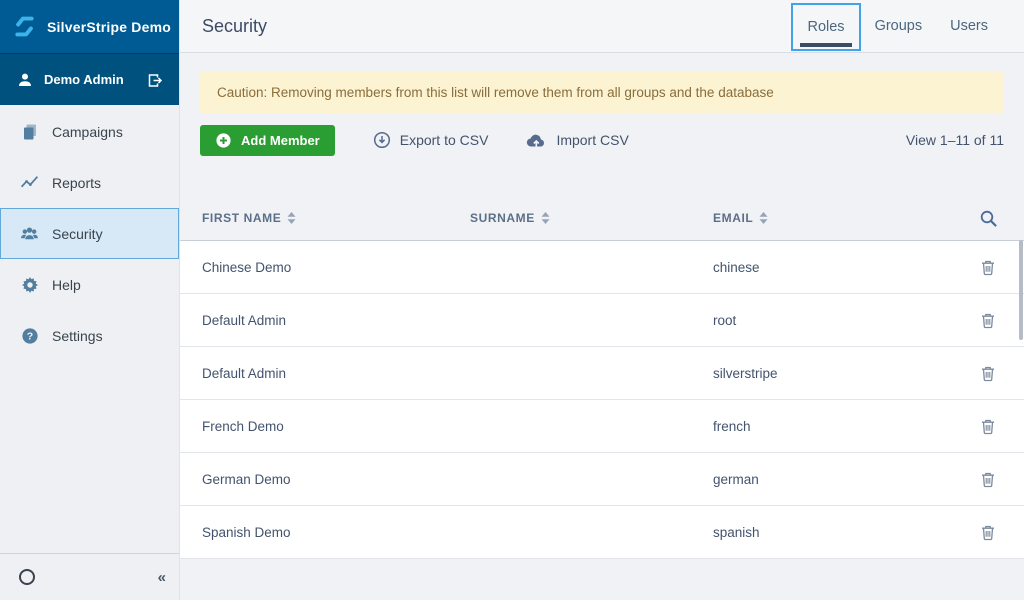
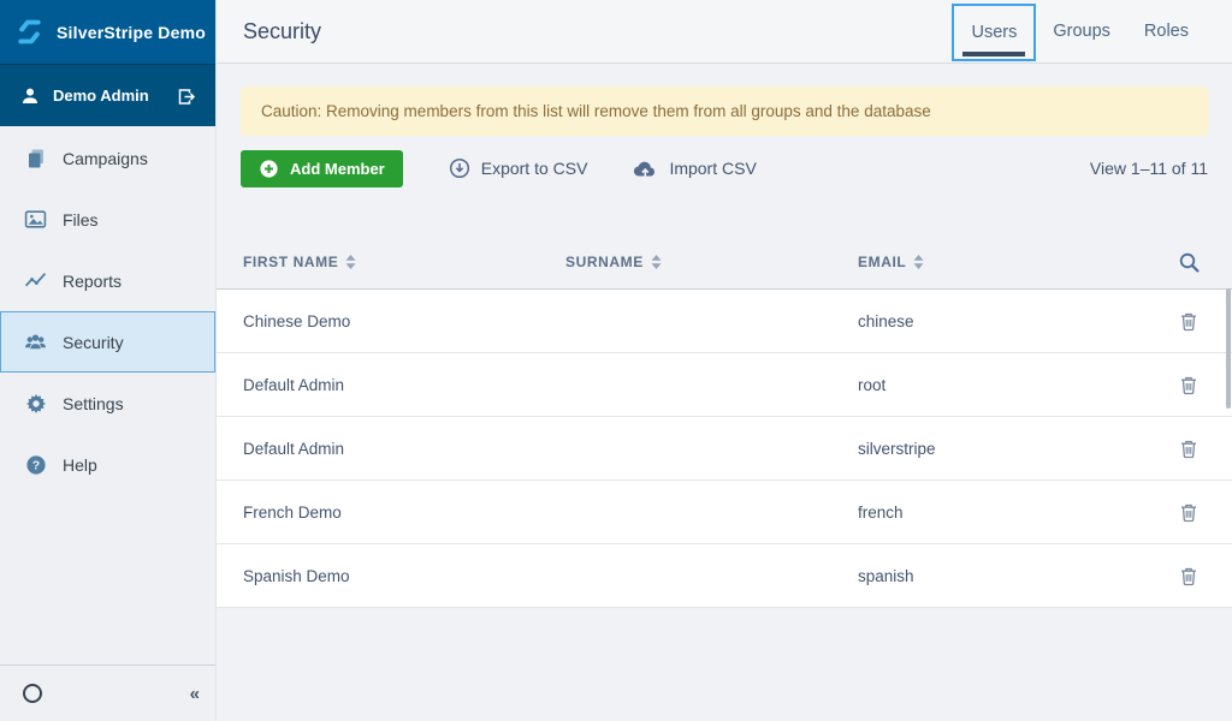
  SilverStripe Demo
  Demo Admin
  Campaigns
+ Files
  Reports
  Security
- Help
+ Settings
  ?
- Settings
+ Help
  «
  Security
- Roles
+ Users
  Groups
- Users
+ Roles
  Caution: Removing members from this list will remove them from all groups and the database
  Add Member
  Export to CSV
  Import CSV
  View 1–11 of 11
  FIRST NAME
  SURNAME
  EMAIL
  Chinese Demo
  chinese
  Default Admin
  root
  Default Admin
  silverstripe
  French Demo
  french
- German Demo
- german
  Spanish Demo
  spanish
